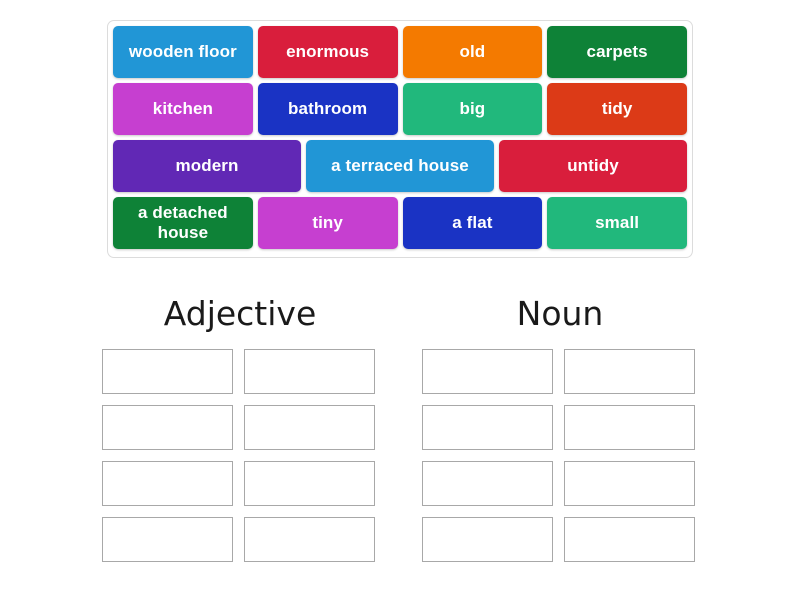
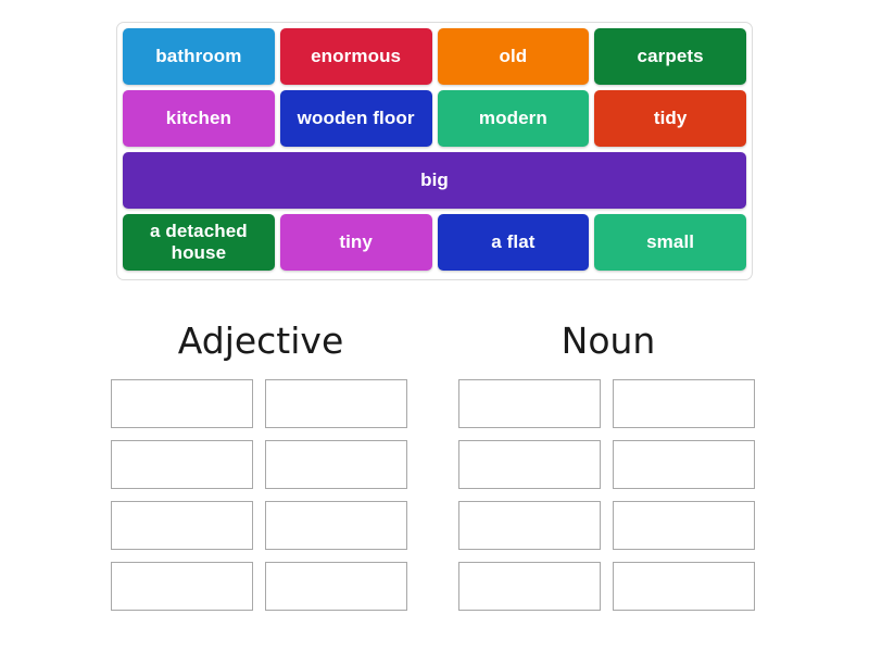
- wooden floor
+ bathroom
  enormous
  old
  carpets
  kitchen
- bathroom
+ wooden floor
- big
+ modern
  tidy
- modern
+ big
- a terraced house
- untidy
  a detached house
  tiny
  a flat
  small
  Adjective
  Noun
